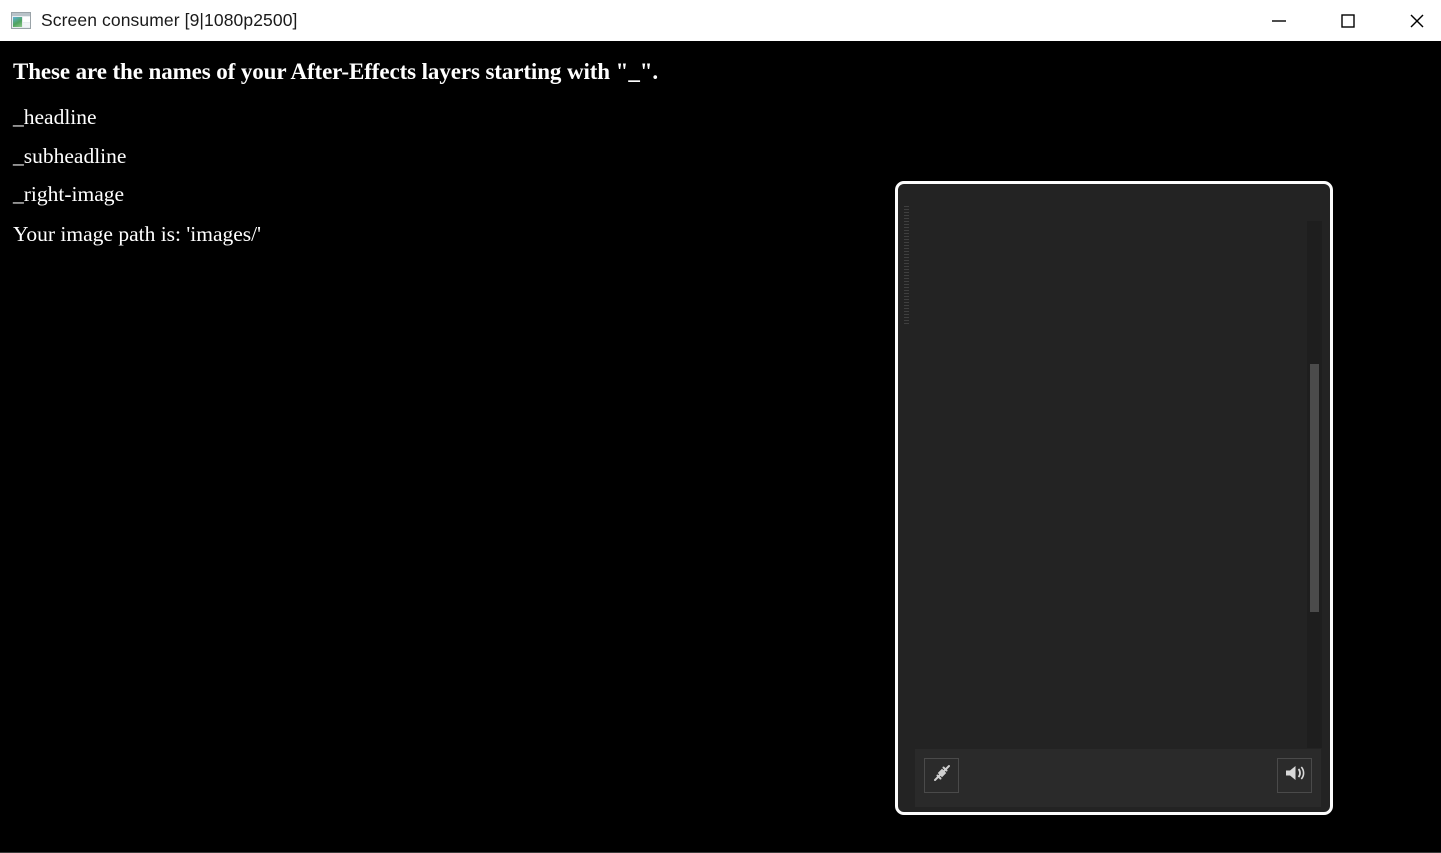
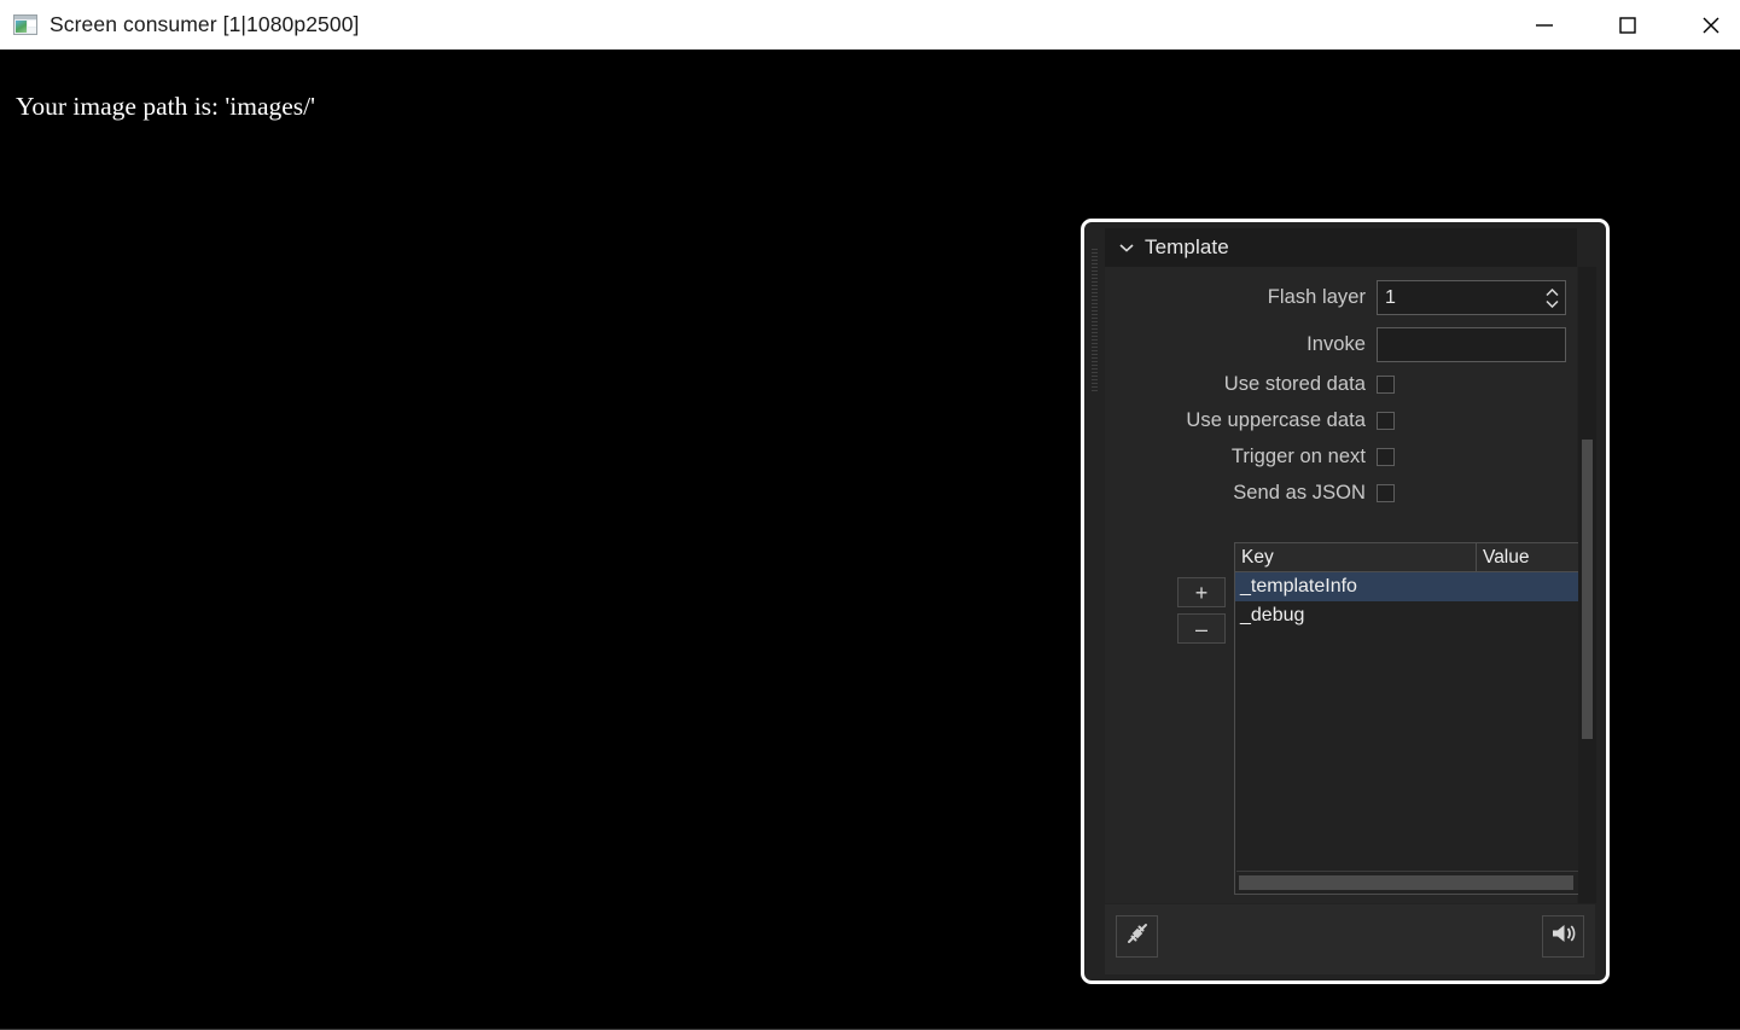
- Screen consumer [9|1080p2500]
+ Screen consumer [1|1080p2500]
- These are the names of your After-Effects layers starting with "_".
- _headline
- _subheadline
- _right-image
  Your image path is: 'images/'
+ Template
+ Flash layer
+ 1
+ Invoke
+ Use stored data
+ Use uppercase data
+ Trigger on next
+ Send as JSON
+ +
+ –
+ Key
+ Value
+ _templateInfo
+ _debug
